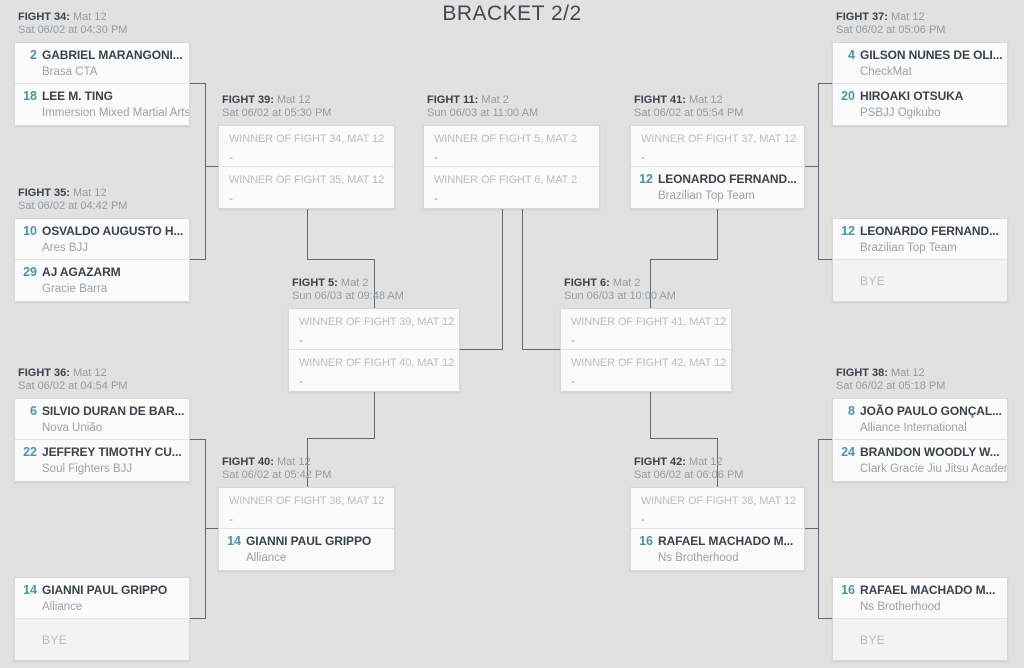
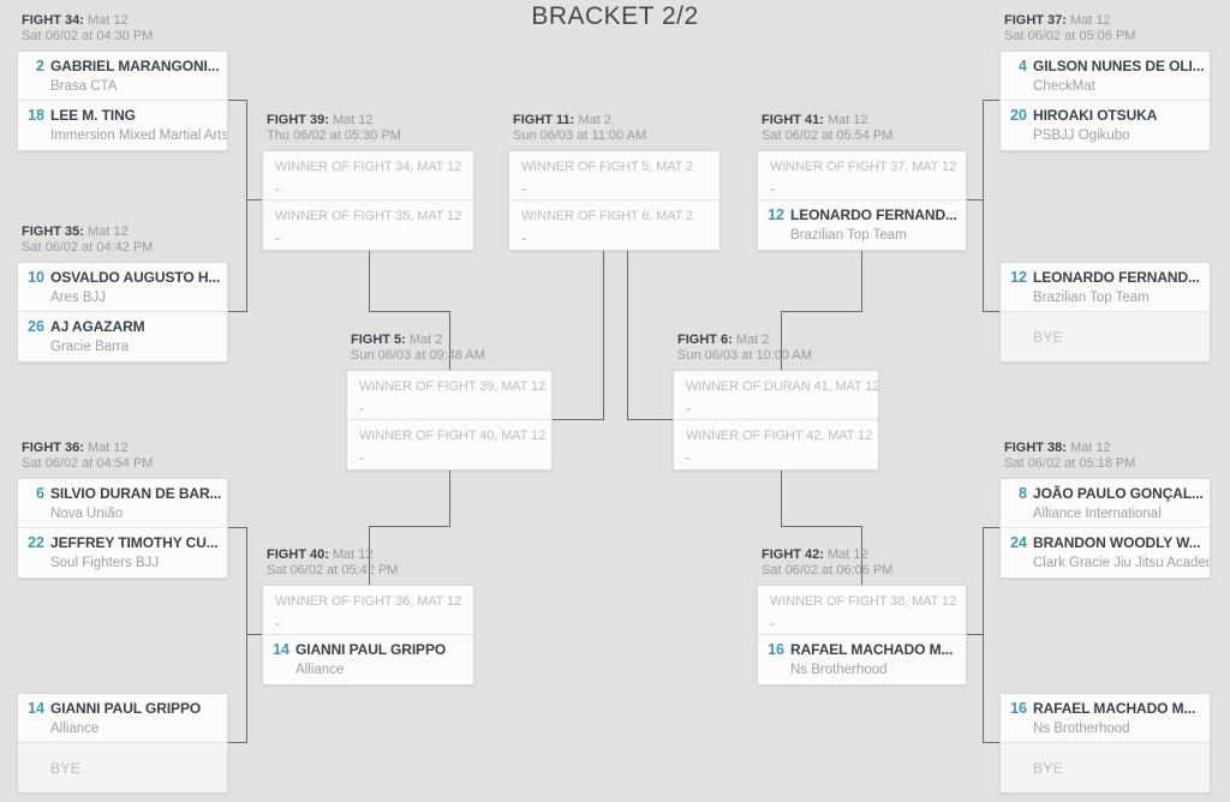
  BRACKET 2/2
  FIGHT 34: Mat 12
  Sat 06/02 at 04:30 PM
  2
  GABRIEL MARANGONI...
  Brasa CTA
  18
  LEE M. TING
  Immersion Mixed Martial Arts
  FIGHT 35: Mat 12
  Sat 06/02 at 04:42 PM
  10
  OSVALDO AUGUSTO H...
  Ares BJJ
- 29
+ 26
  AJ AGAZARM
  Gracie Barra
  FIGHT 36: Mat 12
  Sat 06/02 at 04:54 PM
  6
  SILVIO DURAN DE BAR...
  Nova União
  22
  JEFFREY TIMOTHY CU...
  Soul Fighters BJJ
  14
  GIANNI PAUL GRIPPO
  Alliance
  BYE
  FIGHT 39: Mat 12
- Sat 06/02 at 05:30 PM
+ Thu 06/02 at 05:30 PM
  WINNER OF FIGHT 34, MAT 12
  -
  WINNER OF FIGHT 35, MAT 12
  -
  FIGHT 40: Mat 12
  Sat 06/02 at 05:42 PM
  WINNER OF FIGHT 36, MAT 12
  -
  14
  GIANNI PAUL GRIPPO
  Alliance
  FIGHT 5: Mat 2
  Sun 06/03 at 09:48 AM
  WINNER OF FIGHT 39, MAT 12
  -
  WINNER OF FIGHT 40, MAT 12
  -
  FIGHT 11: Mat 2
  Sun 06/03 at 11:00 AM
  WINNER OF FIGHT 5, MAT 2
  -
  WINNER OF FIGHT 6, MAT 2
  -
  FIGHT 6: Mat 2
  Sun 06/03 at 10:00 AM
- WINNER OF FIGHT 41, MAT 12
+ WINNER OF DURAN 41, MAT 12
  -
  WINNER OF FIGHT 42, MAT 12
  -
  FIGHT 41: Mat 12
  Sat 06/02 at 05:54 PM
  WINNER OF FIGHT 37, MAT 12
  -
  12
  LEONARDO FERNAND...
  Brazilian Top Team
  FIGHT 42: Mat 12
  Sat 06/02 at 06:06 PM
  WINNER OF FIGHT 38, MAT 12
  -
  16
  RAFAEL MACHADO M...
  Ns Brotherhood
  FIGHT 37: Mat 12
  Sat 06/02 at 05:06 PM
  4
  GILSON NUNES DE OLI...
  CheckMat
  20
  HIROAKI OTSUKA
  PSBJJ Ogikubo
  12
  LEONARDO FERNAND...
  Brazilian Top Team
  BYE
  FIGHT 38: Mat 12
  Sat 06/02 at 05:18 PM
  8
  JOÃO PAULO GONÇAL...
  Alliance International
  24
  BRANDON WOODLY W...
  Clark Gracie Jiu Jitsu Acade
  16
  RAFAEL MACHADO M...
  Ns Brotherhood
  BYE
